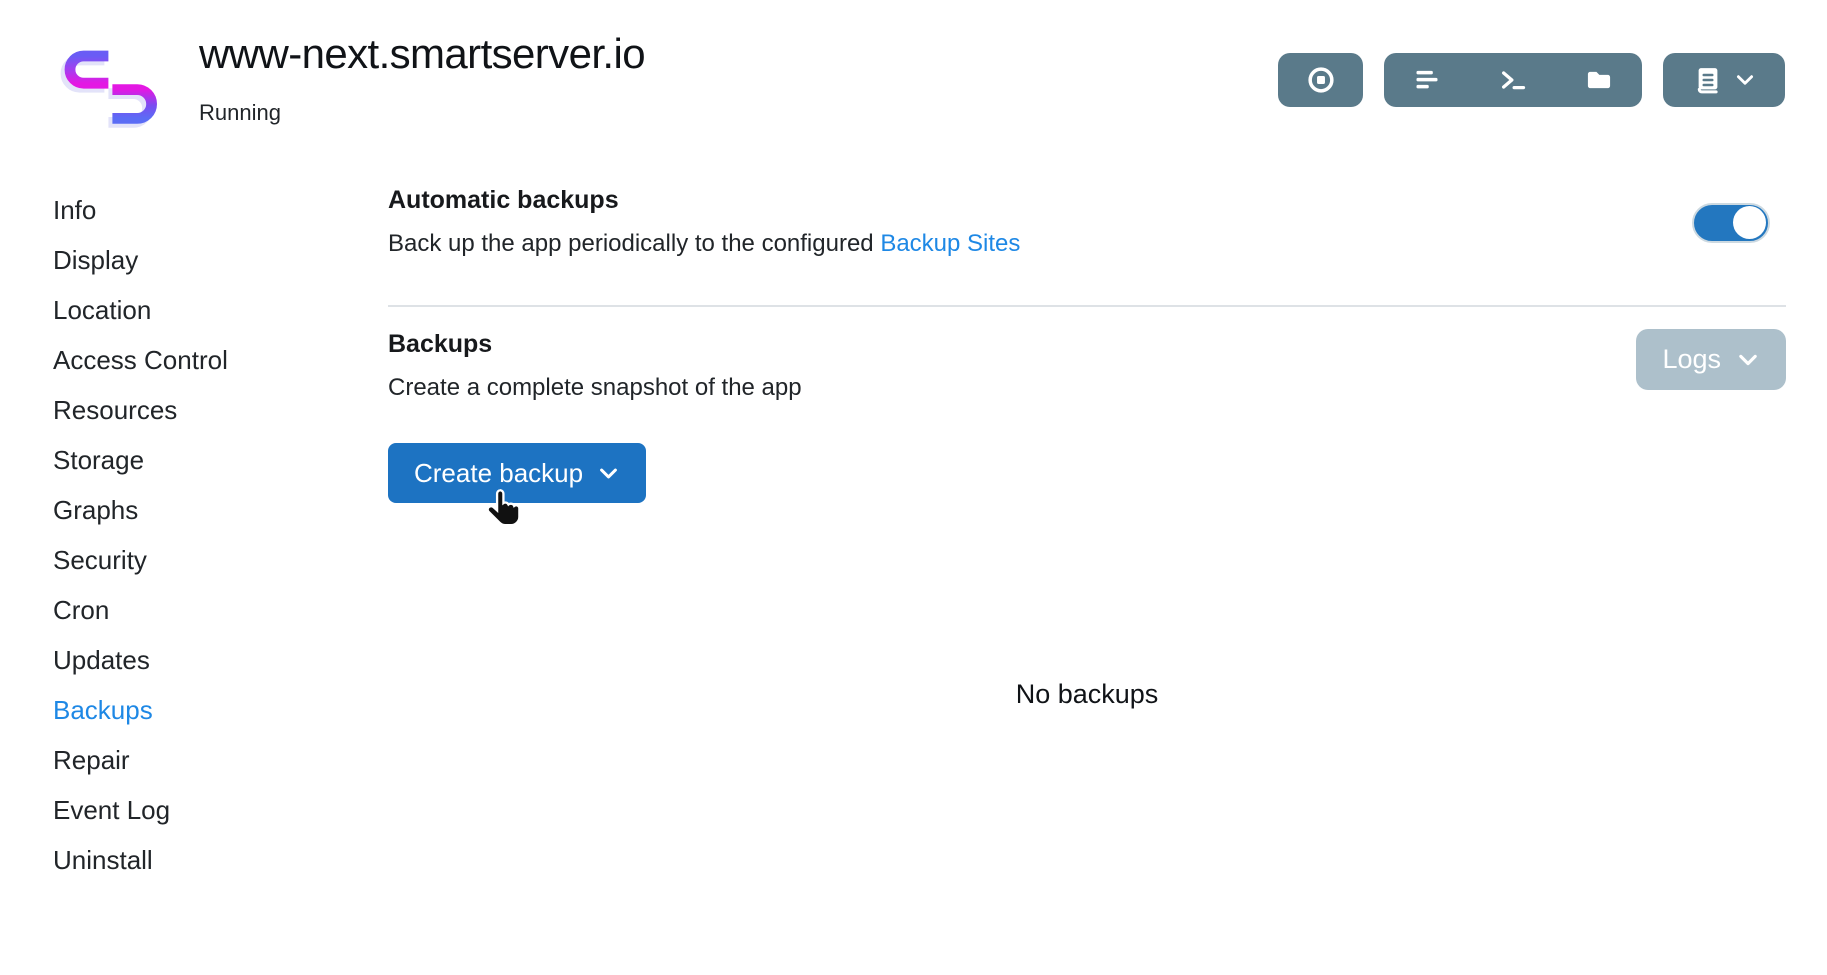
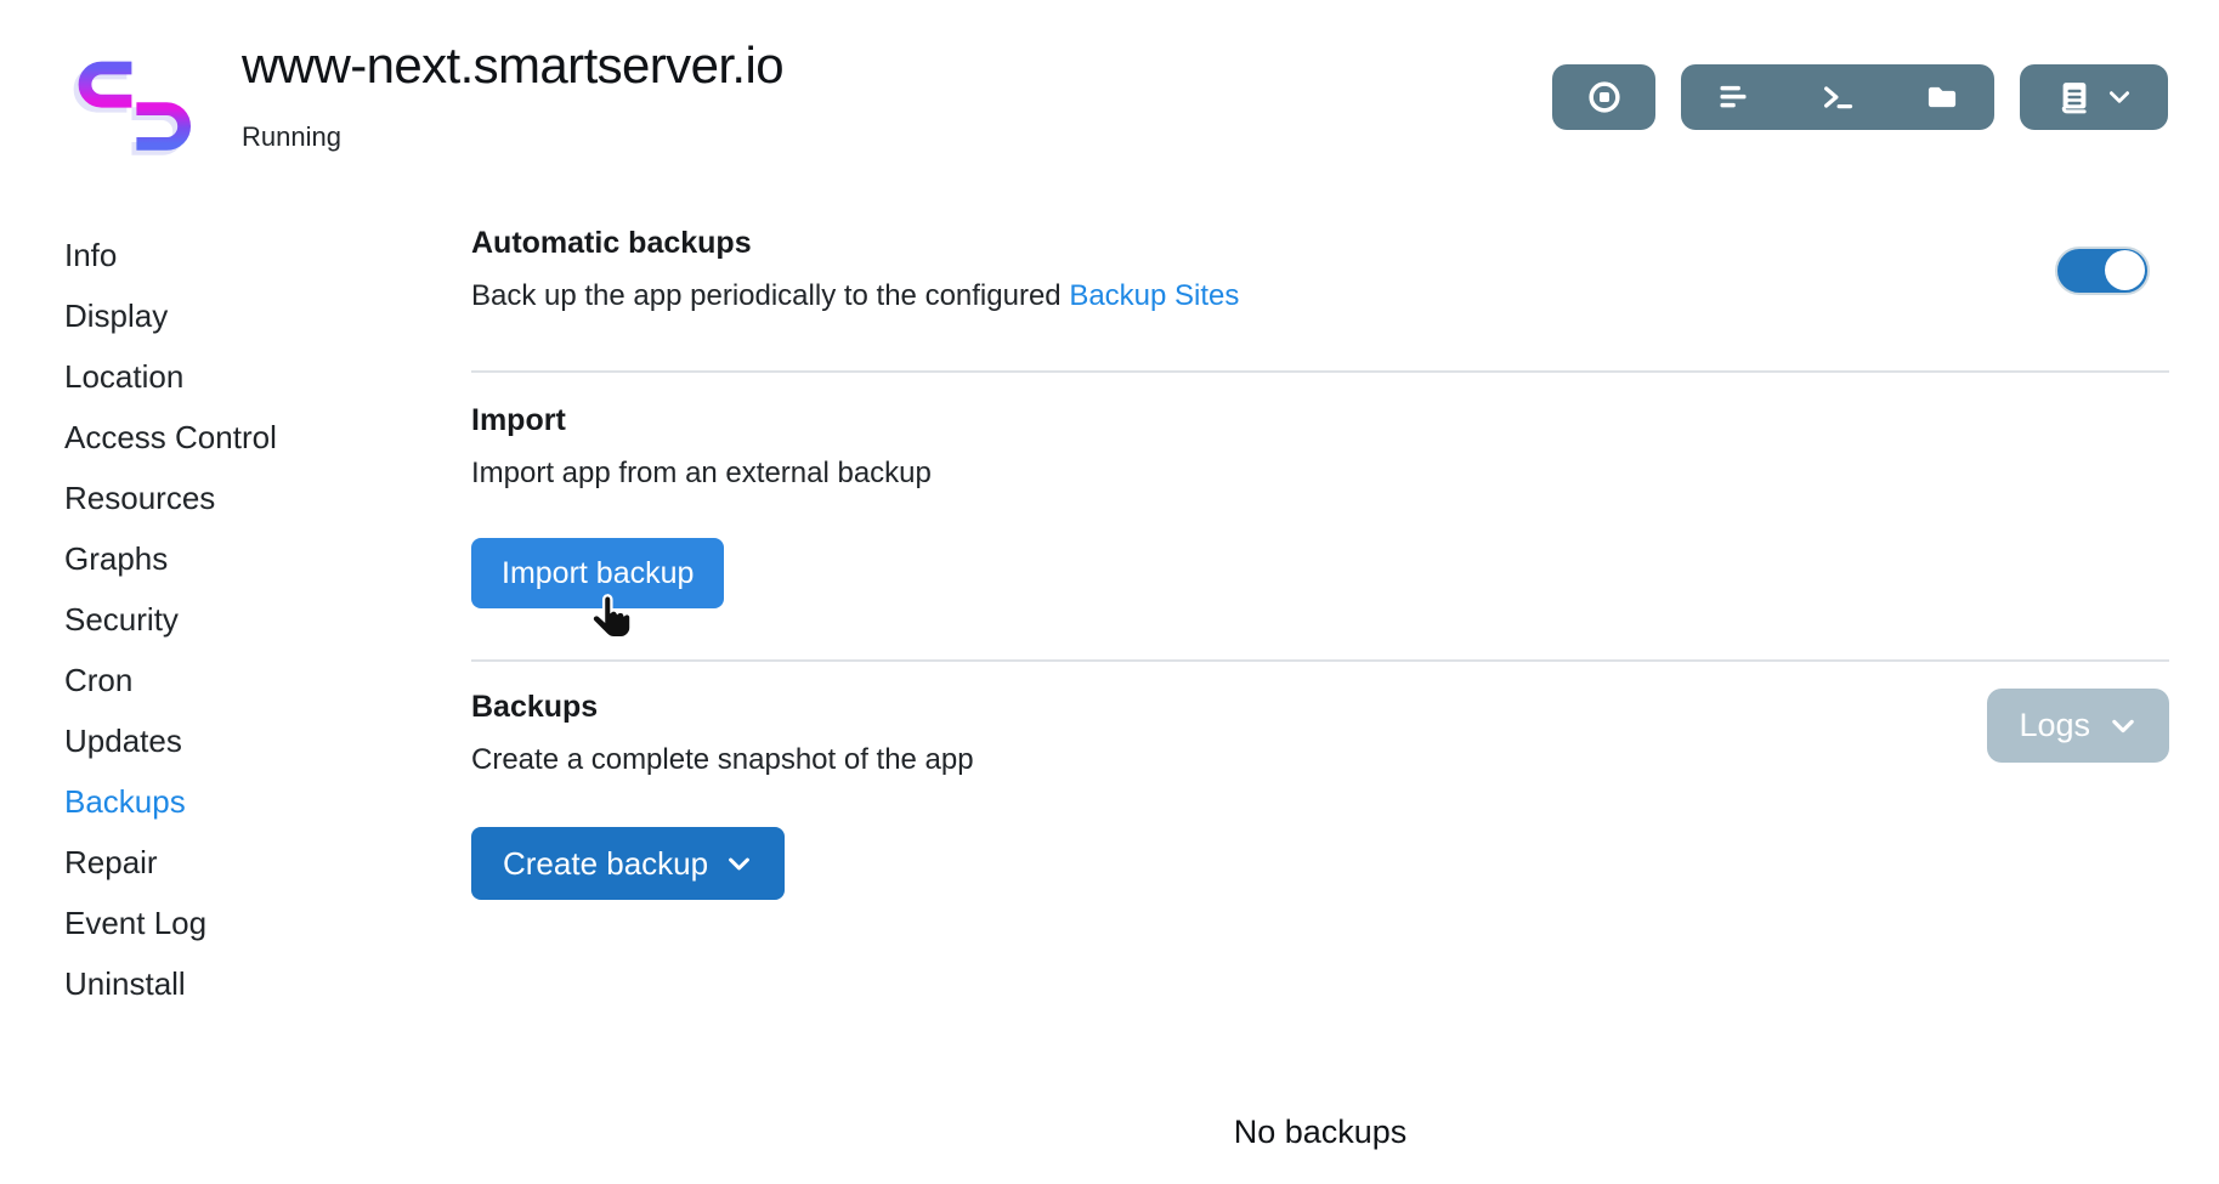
  www-next.smartserver.io
  Running
  Info
  Display
  Location
  Access Control
  Resources
- Storage
  Graphs
  Security
  Cron
  Updates
  Backups
  Repair
  Event Log
  Uninstall
  Automatic backups
  Back up the app periodically to the configured Backup Sites
+ Import
+ Import app from an external backup
+ Import backup
  Backups
  Create a complete snapshot of the app
  Logs
  Create backup
  No backups
